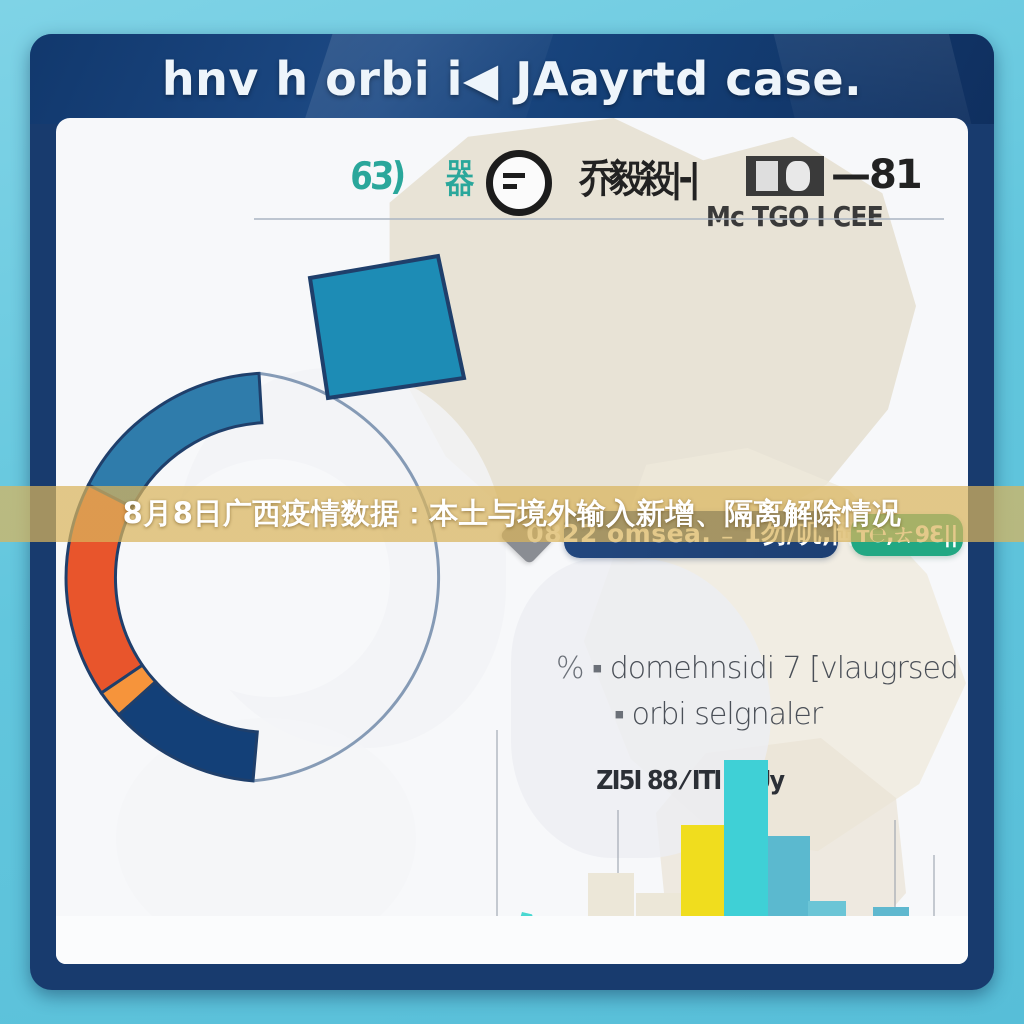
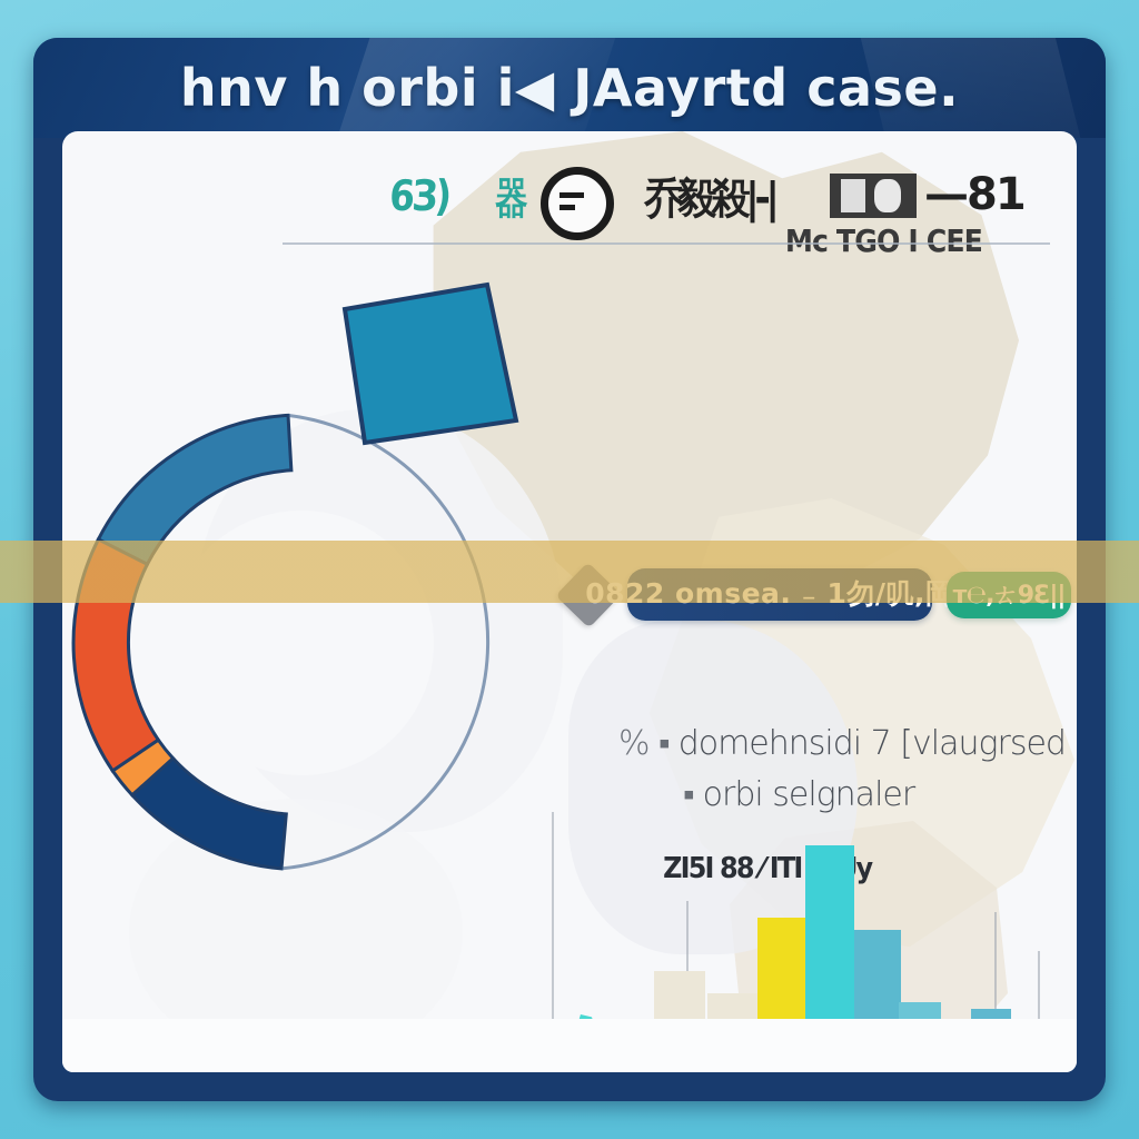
  hnv h orbi i◀ JAayrtd case.
  器
  乔毅殺|-|
  —81
  Mc TGO I CEE
  22 omsea. ₋ 1勿/叽,
  т℮,ㄊ9Ɛ||
  % ▪ domehnsidi 7 [vlaugrsed
  ▪ orbi selgnaler
  ZI5I 88 ⁄ ITIy
- 8月8日广西疫情数据：本土与境外输入新增、隔离解除情况
